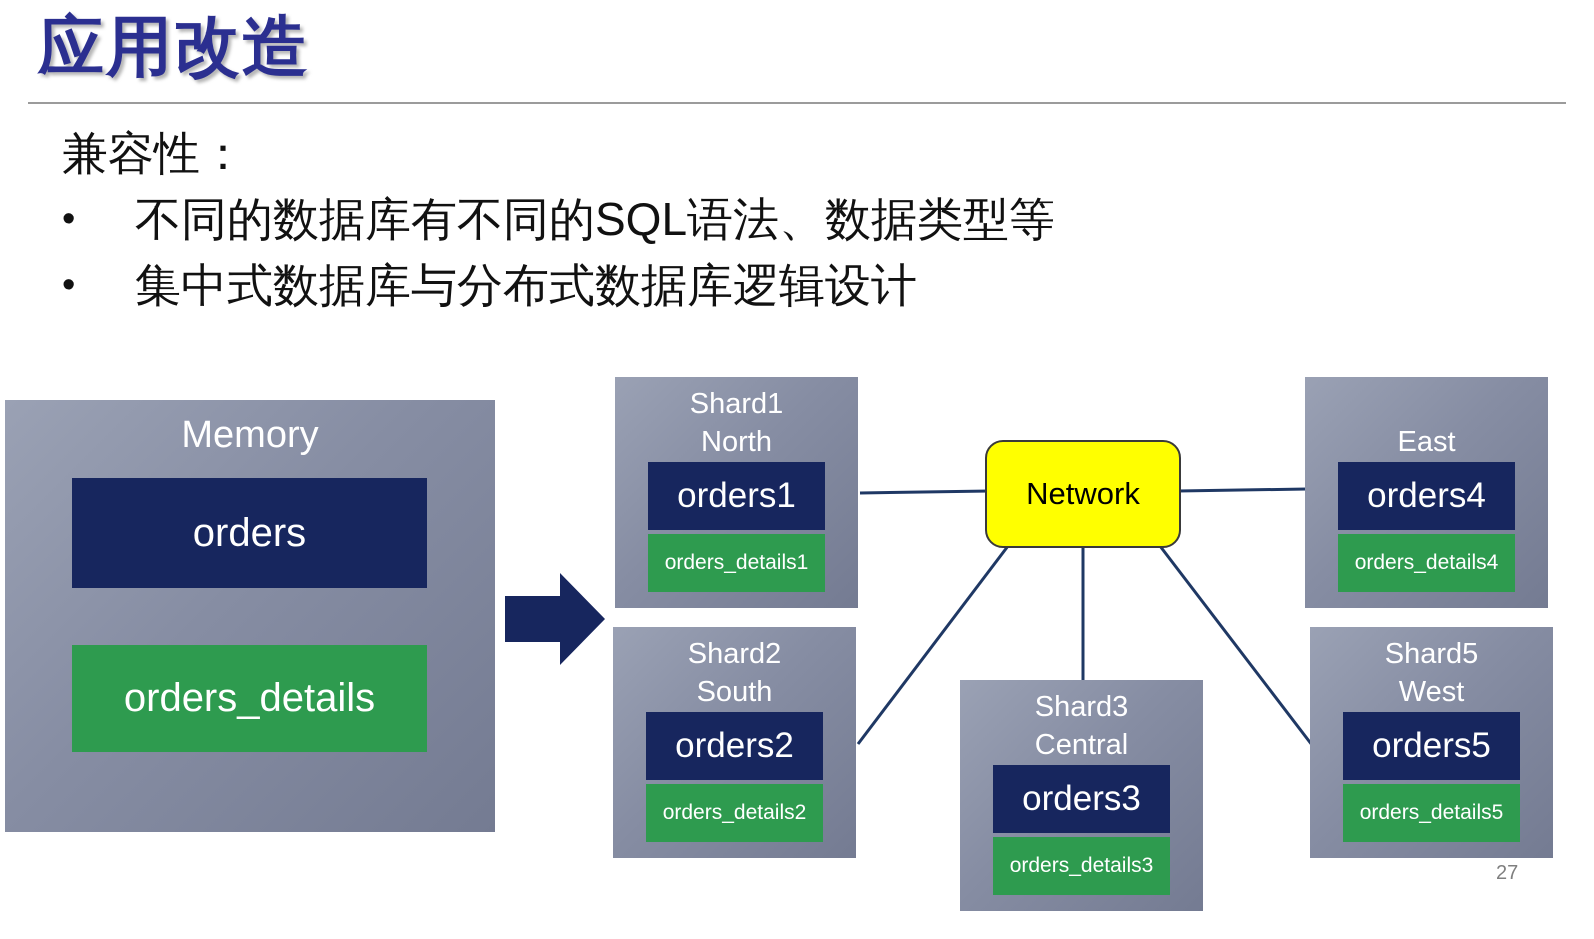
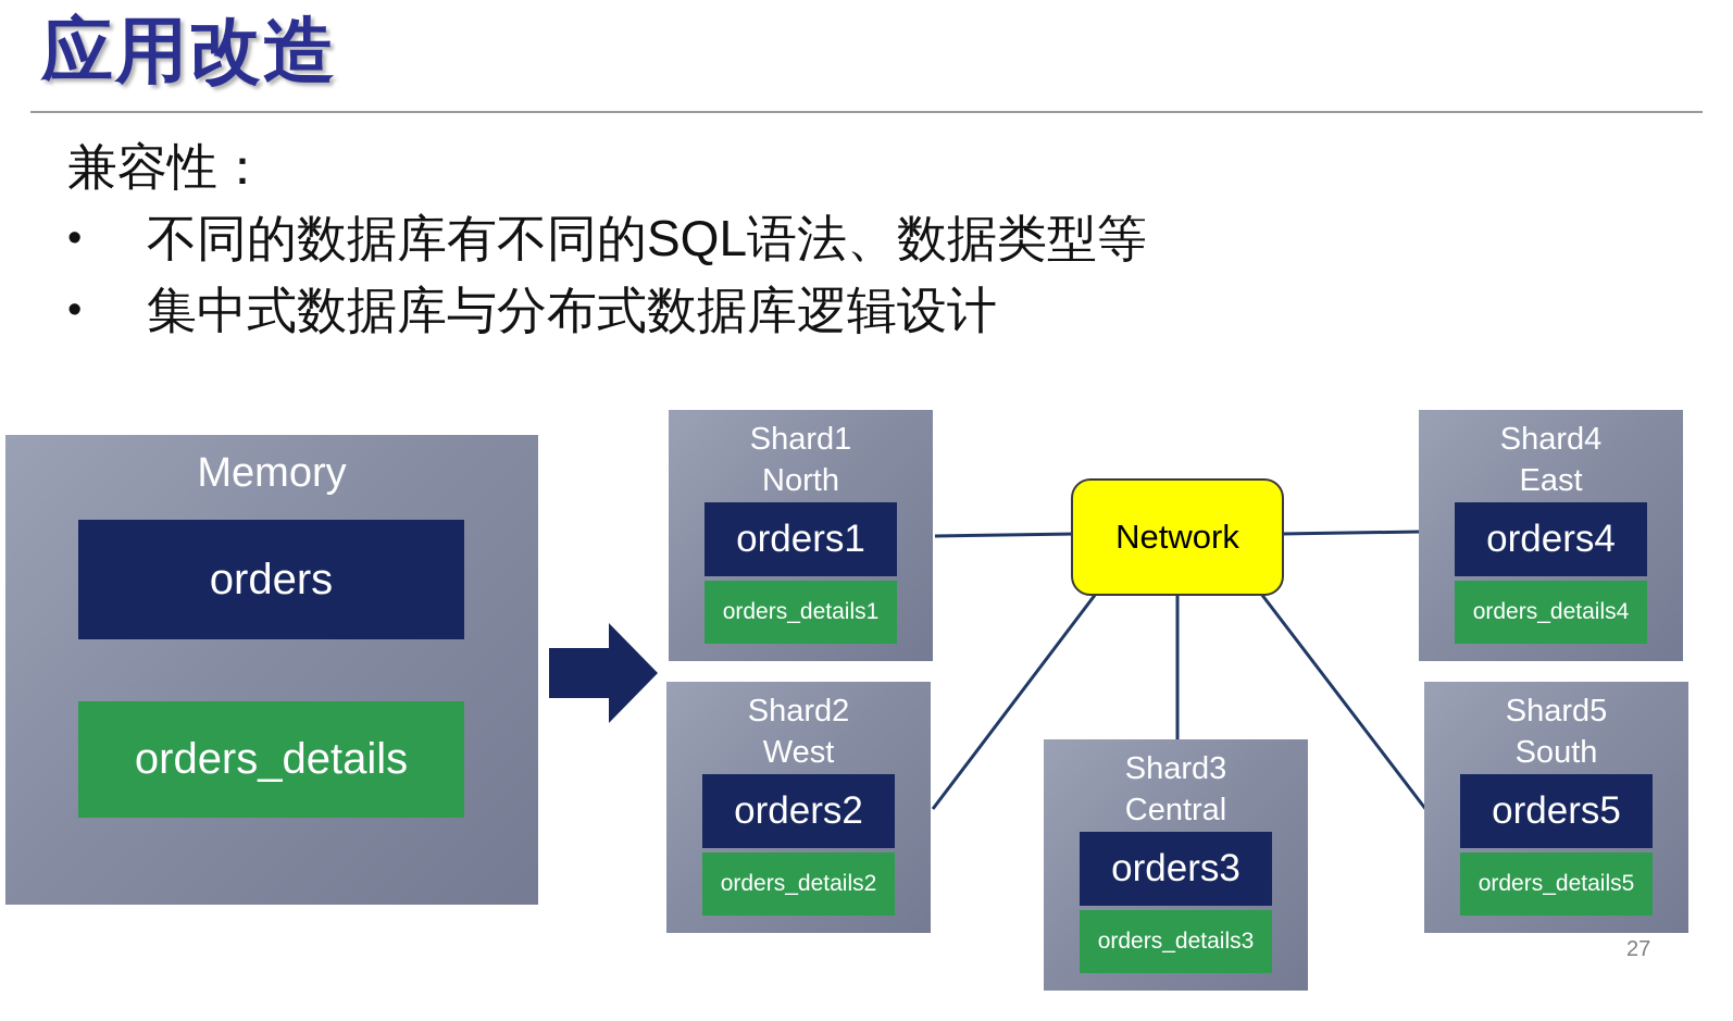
  应用改造
  兼容性：
  •
  不同的数据库有不同的SQL语法、数据类型等
  •
  集中式数据库与分布式数据库逻辑设计
  Memory
  orders
  orders_details
  Shard1
  North
  orders1
  orders_details1
  Shard2
- South
+ West
  orders2
  orders_details2
  Shard3
  Central
  orders3
  orders_details3
+ Shard4
  East
  orders4
  orders_details4
  Shard5
- West
+ South
  orders5
  orders_details5
  Network
  27
